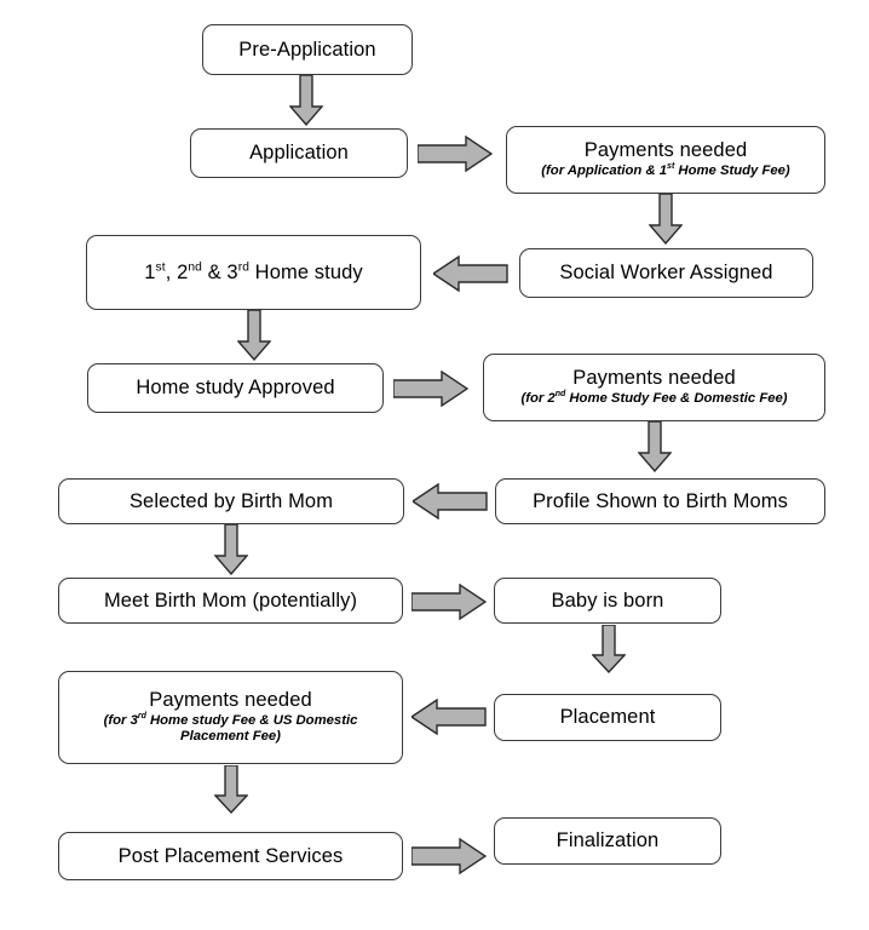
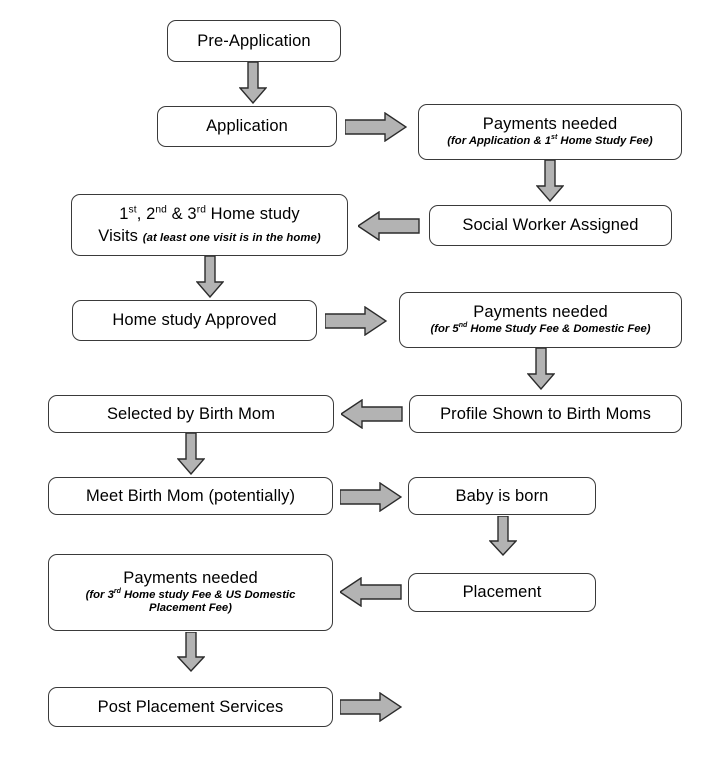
  Pre-Application
  Application
  Payments needed
  (for Application & 1 Home Study Fee)
  1st, 2nd & 3rd Home study
+ Visits (at least one visit is in the home)
  Social Worker Assigned
  Home study Approved
  Payments needed
- (for 2 Home Study Fee & Domestic Fee)
+ (for 5 Home Study Fee & Domestic Fee)
  Selected by Birth Mom
  Profile Shown to Birth Moms
  Meet Birth Mom (potentially)
  Baby is born
  Payments needed
  (for 3 Home study Fee & US Domestic
  Placement Fee)
  Placement
  Post Placement Services
- Finalization
